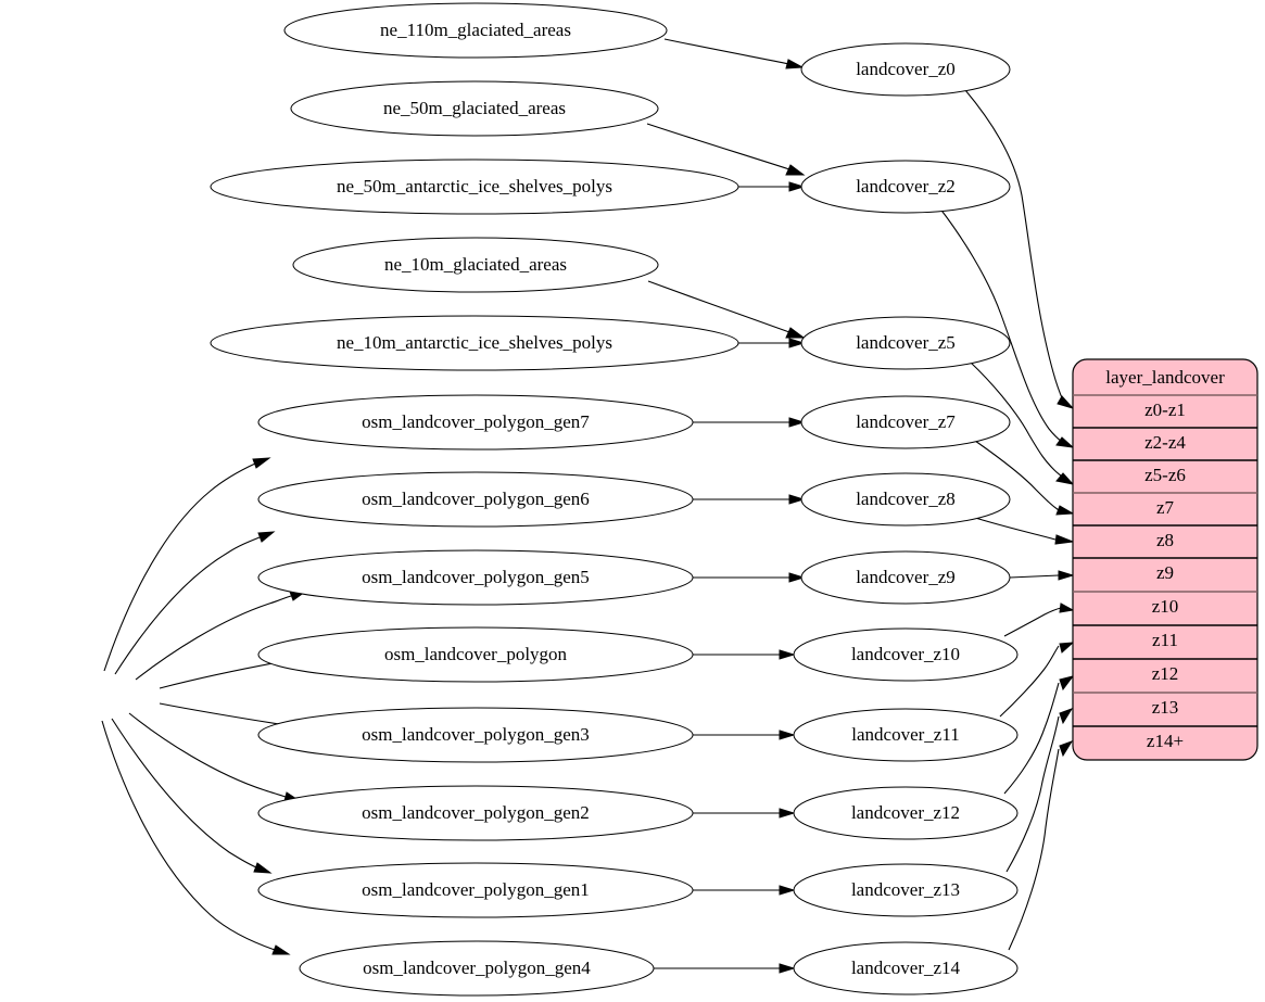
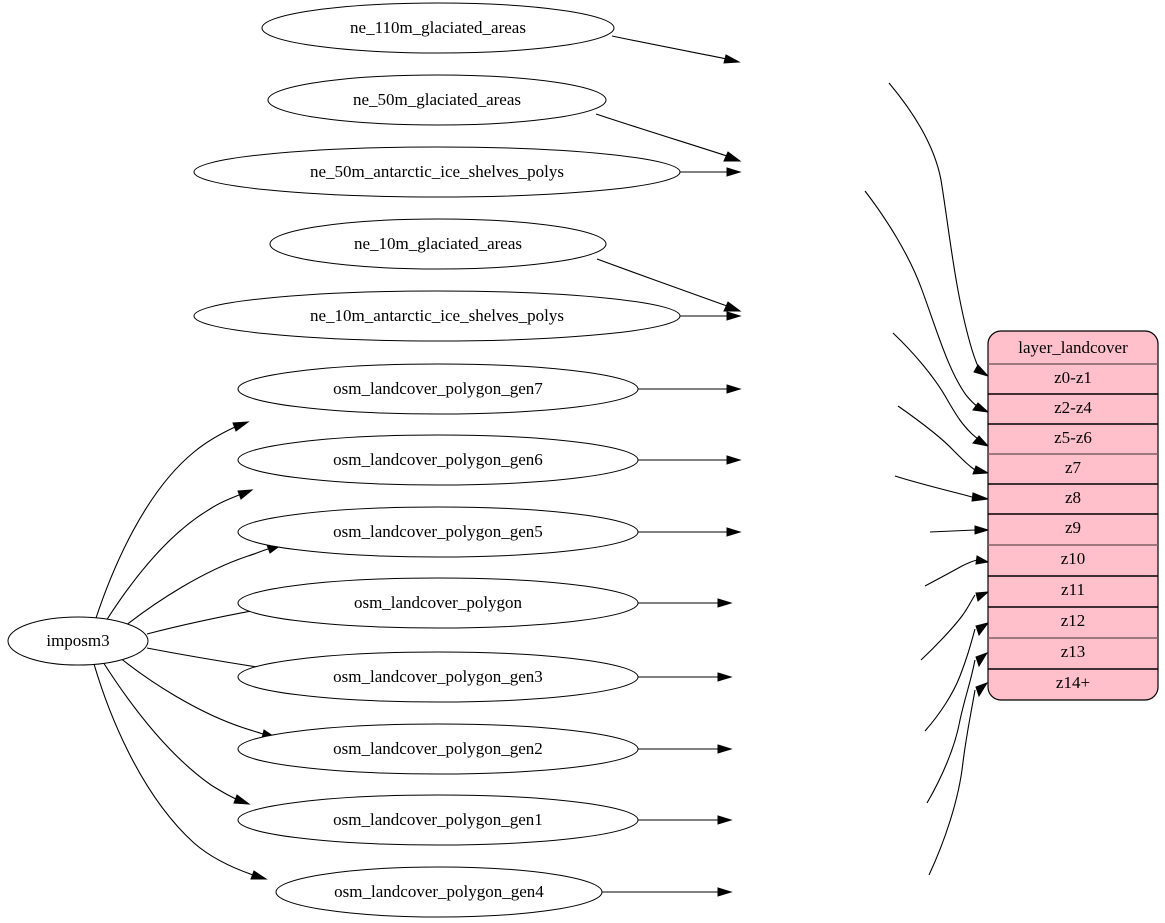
  ne_110m_glaciated_areas
  ne_50m_glaciated_areas
  ne_50m_antarctic_ice_shelves_polys
  ne_10m_glaciated_areas
  ne_10m_antarctic_ice_shelves_polys
+ imposm3
  osm_landcover_polygon_gen7
  osm_landcover_polygon_gen6
  osm_landcover_polygon_gen5
  osm_landcover_polygon
  osm_landcover_polygon_gen3
  osm_landcover_polygon_gen2
  osm_landcover_polygon_gen1
  osm_landcover_polygon_gen4
- landcover_z0
- landcover_z2
- landcover_z5
- landcover_z7
- landcover_z8
- landcover_z9
- landcover_z10
- landcover_z11
- landcover_z12
- landcover_z13
- landcover_z14
  layer_landcover
  z0-z1
  z2-z4
  z5-z6
  z7
  z8
  z9
  z10
  z11
  z12
  z13
  z14+
